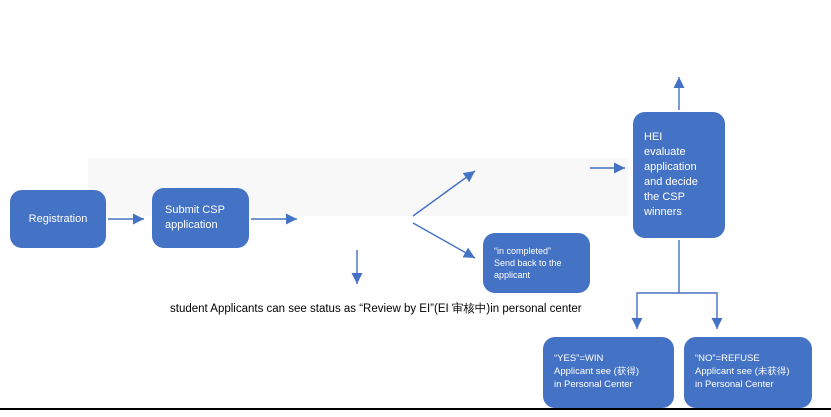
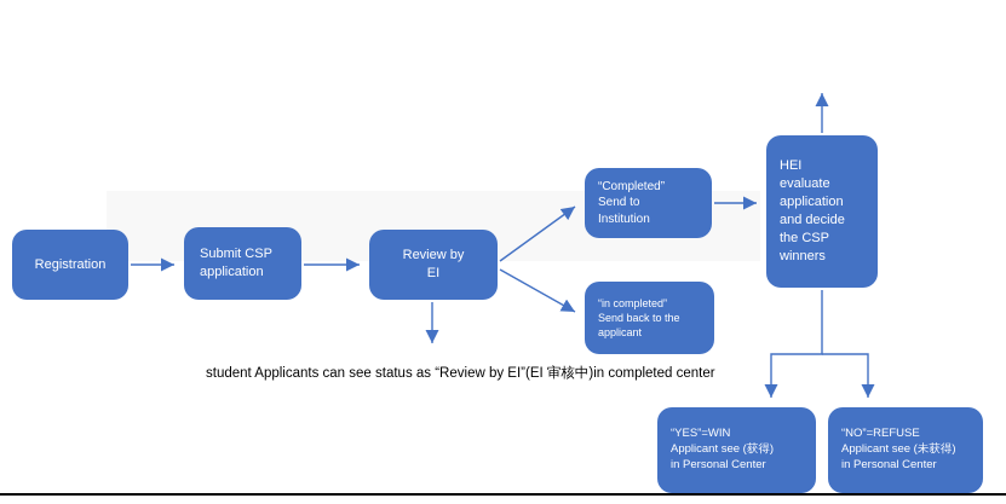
  Registration
  Submit CSP
  application
+ Review by
+ EI
+ “Completed”
+ Send to
+ Institution
  “in completed”
  Send back to the
  applicant
  HEI
  evaluate
  application
  and decide
  the CSP
  winners
  “YES”=WIN
  Applicant see (获得)
  in Personal Center
  “NO”=REFUSE
  Applicant see (未获得)
  in Personal Center
- student Applicants can see status as “Review by EI”(EI 审核中)in personal center
+ student Applicants can see status as “Review by EI”(EI 审核中)in completed center
